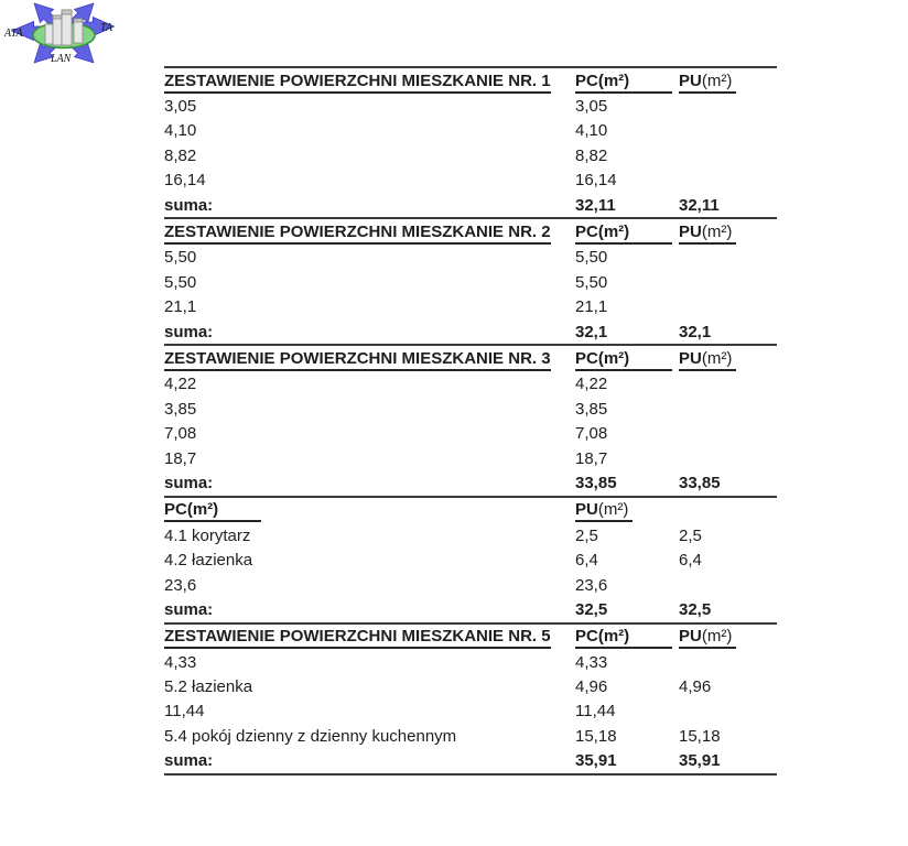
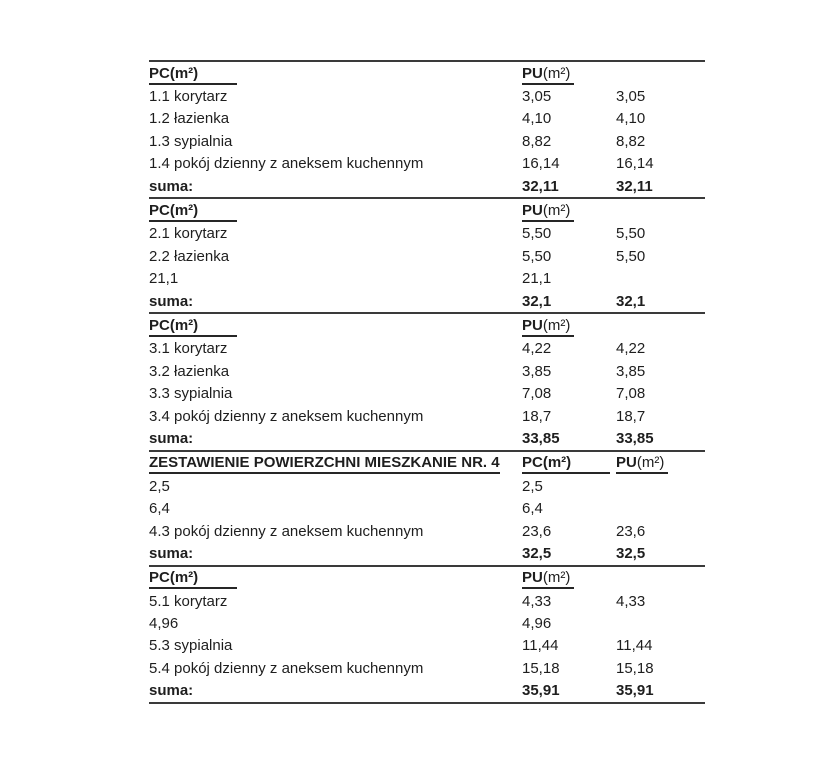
- ATA
- TA
- LAN
- ZESTAWIENIE POWIERZCHNI MIESZKANIE NR. 1
  PC(m²)
  PU(m²)
+ 1.1 korytarz
  3,05
  3,05
+ 1.2 łazienka
  4,10
  4,10
+ 1.3 sypialnia
  8,82
  8,82
+ 1.4 pokój dzienny z aneksem kuchennym
  16,14
  16,14
  suma:
  32,11
  32,11
- ZESTAWIENIE POWIERZCHNI MIESZKANIE NR. 2
  PC(m²)
  PU(m²)
+ 2.1 korytarz
  5,50
  5,50
+ 2.2 łazienka
  5,50
  5,50
  21,1
  21,1
  suma:
  32,1
  32,1
- ZESTAWIENIE POWIERZCHNI MIESZKANIE NR. 3
  PC(m²)
  PU(m²)
+ 3.1 korytarz
  4,22
  4,22
+ 3.2 łazienka
  3,85
  3,85
+ 3.3 sypialnia
  7,08
  7,08
+ 3.4 pokój dzienny z aneksem kuchennym
  18,7
  18,7
  suma:
  33,85
  33,85
+ ZESTAWIENIE POWIERZCHNI MIESZKANIE NR. 4
  PC(m²)
  PU(m²)
- 4.1 korytarz
  2,5
  2,5
- 4.2 łazienka
  6,4
  6,4
+ 4.3 pokój dzienny z aneksem kuchennym
  23,6
  23,6
  suma:
  32,5
  32,5
- ZESTAWIENIE POWIERZCHNI MIESZKANIE NR. 5
  PC(m²)
  PU(m²)
+ 5.1 korytarz
  4,33
  4,33
- 5.2 łazienka
  4,96
  4,96
+ 5.3 sypialnia
  11,44
  11,44
- 5.4 pokój dzienny z dzienny kuchennym
+ 5.4 pokój dzienny z aneksem kuchennym
  15,18
  15,18
  suma:
  35,91
  35,91
